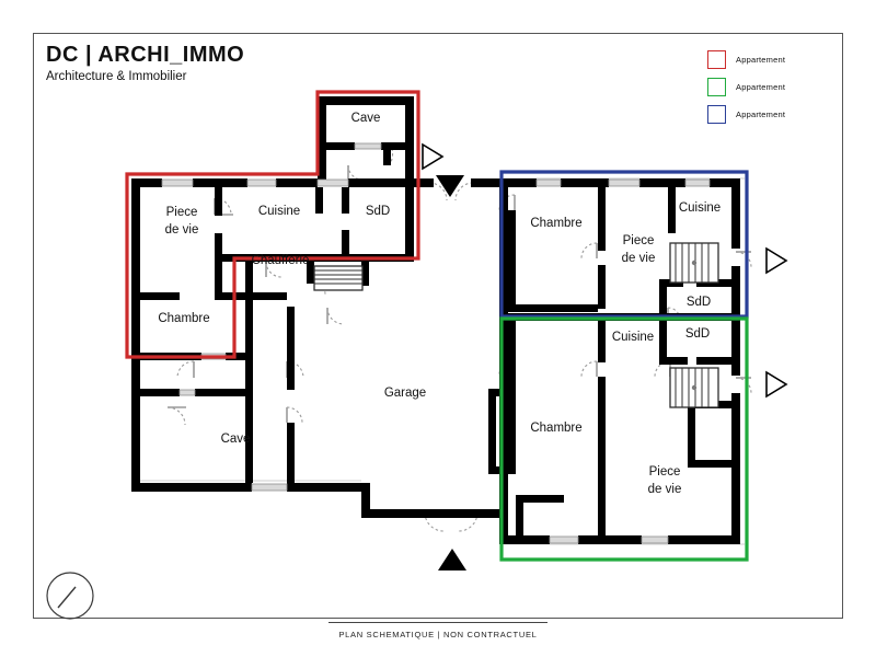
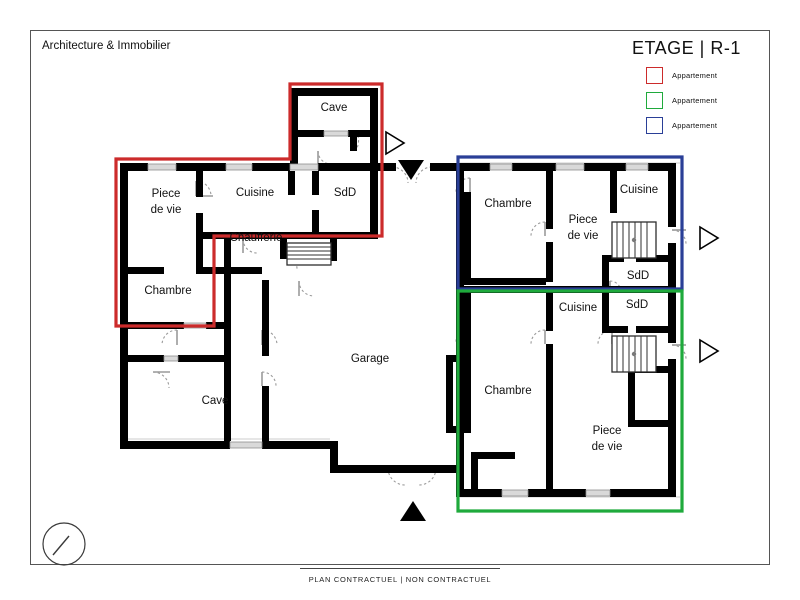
- DC | ARCHI_IMMO
  Architecture & Immobilier
+ ETAGE | R-1
  Appartement
  Appartement
  Appartement
  Cave
  Piece
  de vie
  Cuisine
  SdD
  Chaufferie
  Chambre
  Cave
  Garage
  Chambre
  Piece
  de vie
  Cuisine
  SdD
  Cuisine
  SdD
  Chambre
  Piece
  de vie
- PLAN SCHEMATIQUE | NON CONTRACTUEL
+ PLAN CONTRACTUEL | NON CONTRACTUEL
